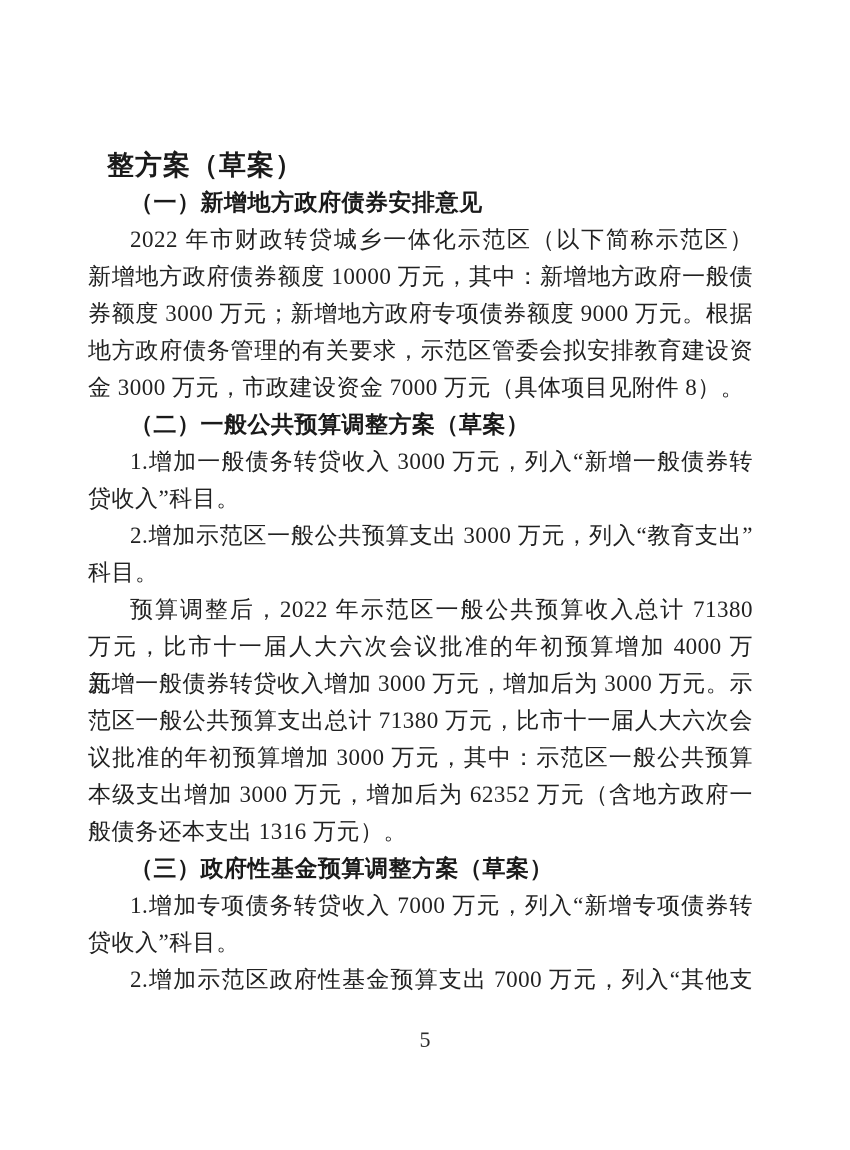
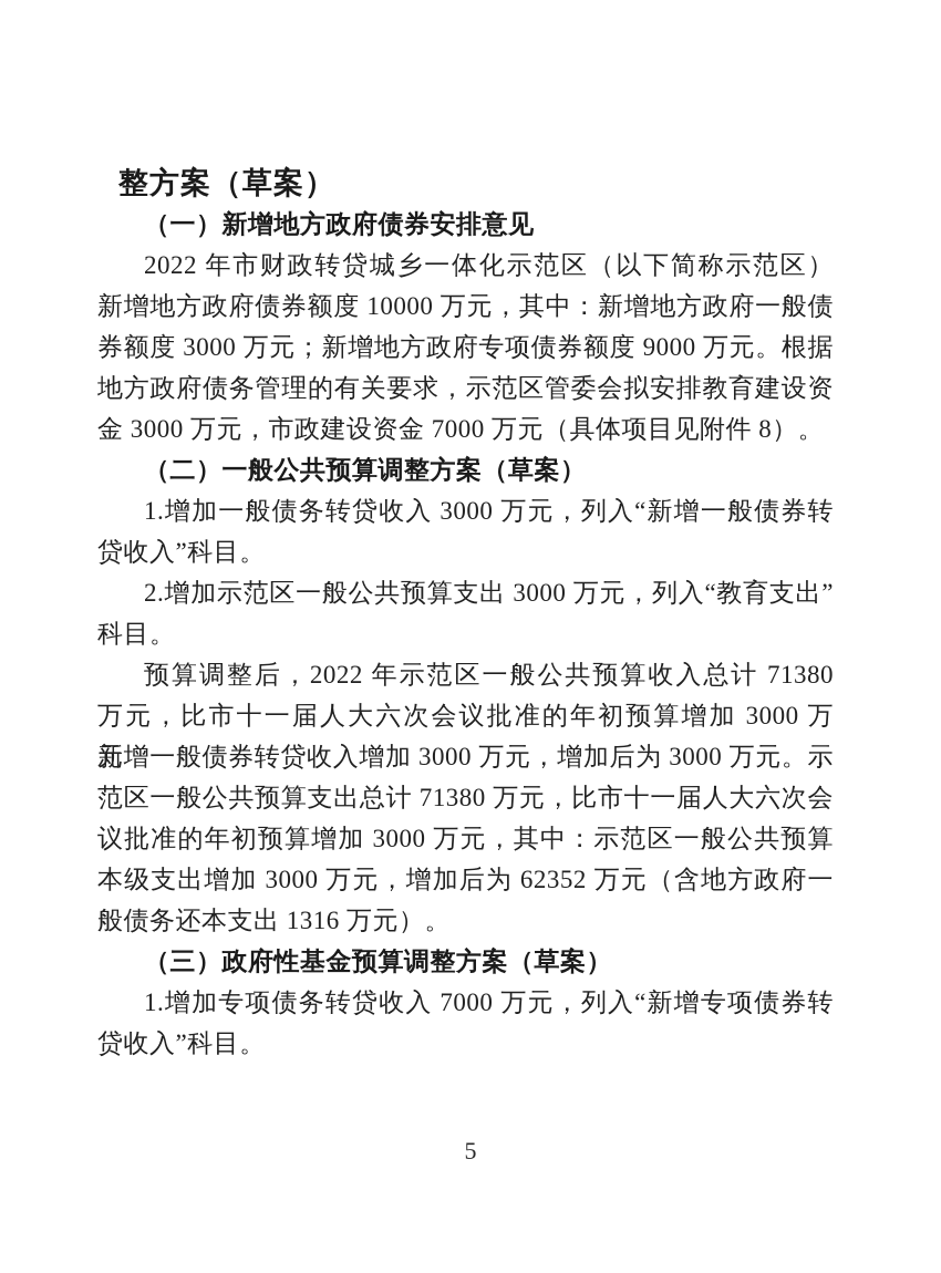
  整方案（草案）
  （一）新增地方政府债券安排意见
  2022 年市财政转贷城乡一体化示范区（以下简称示范区）
  新增地方政府债券额度 10000 万元，其中：新增地方政府一般债
  券额度 3000 万元；新增地方政府专项债券额度 9000 万元。根据
  地方政府债务管理的有关要求，示范区管委会拟安排教育建设资
  金 3000 万元，市政建设资金 7000 万元（具体项目见附件 8）。
  （二）一般公共预算调整方案（草案）
  1.增加一般债务转贷收入 3000 万元，列入“新增一般债券转
  贷收入”科目。
  2.增加示范区一般公共预算支出 3000 万元，列入“教育支出”
  科目。
  预算调整后，2022 年示范区一般公共预算收入总计 71380
- 万元，比市十一届人大六次会议批准的年初预算增加 4000 万元，
+ 万元，比市十一届人大六次会议批准的年初预算增加 3000 万元，
  新增一般债券转贷收入增加 3000 万元，增加后为 3000 万元。示
  范区一般公共预算支出总计 71380 万元，比市十一届人大六次会
  议批准的年初预算增加 3000 万元，其中：示范区一般公共预算
  本级支出增加 3000 万元，增加后为 62352 万元（含地方政府一
  般债务还本支出 1316 万元）。
  （三）政府性基金预算调整方案（草案）
  1.增加专项债务转贷收入 7000 万元，列入“新增专项债券转
  贷收入”科目。
- 2.增加示范区政府性基金预算支出 7000 万元，列入“其他支
  5
